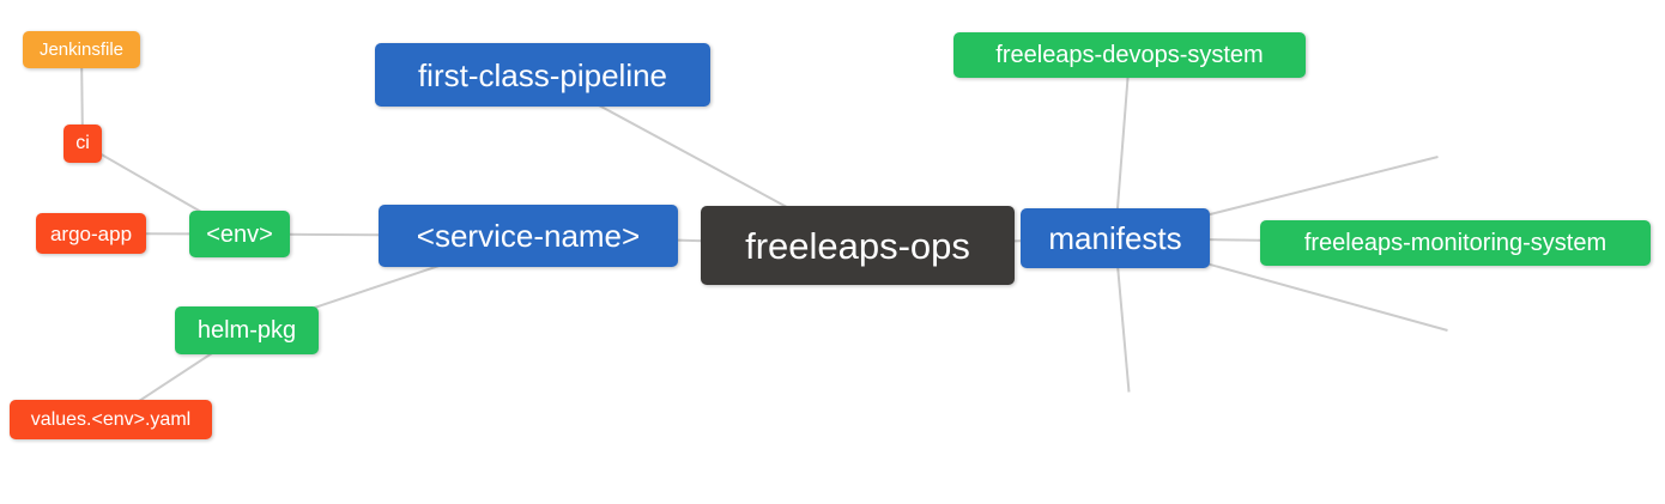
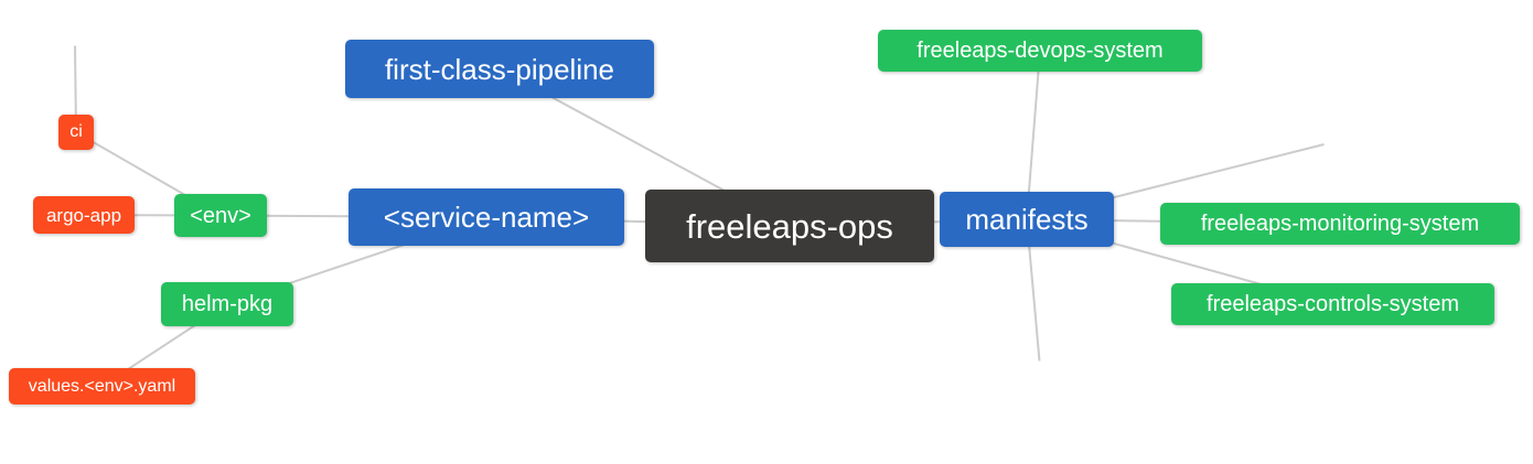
- Jenkinsfile
  ci
  argo-app
  <env>
  helm-pkg
  values.<env>.yaml
  first-class-pipeline
  <service-name>
  freeleaps-ops
  manifests
  freeleaps-devops-system
  freeleaps-monitoring-system
+ freeleaps-controls-system
